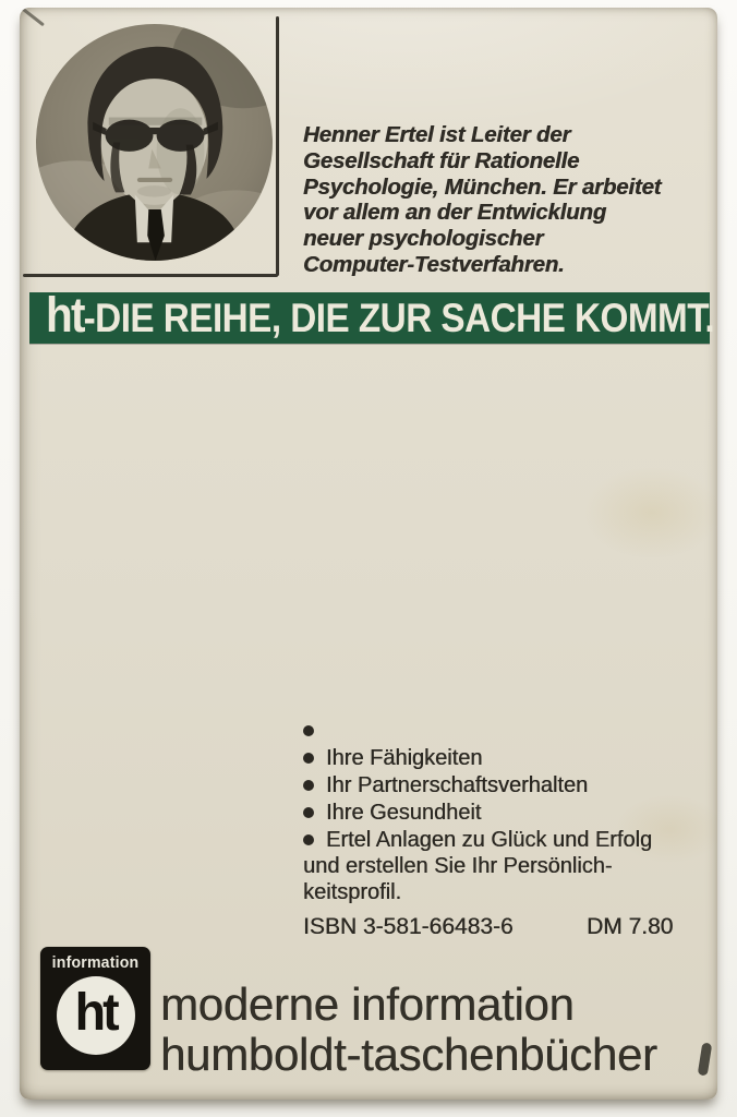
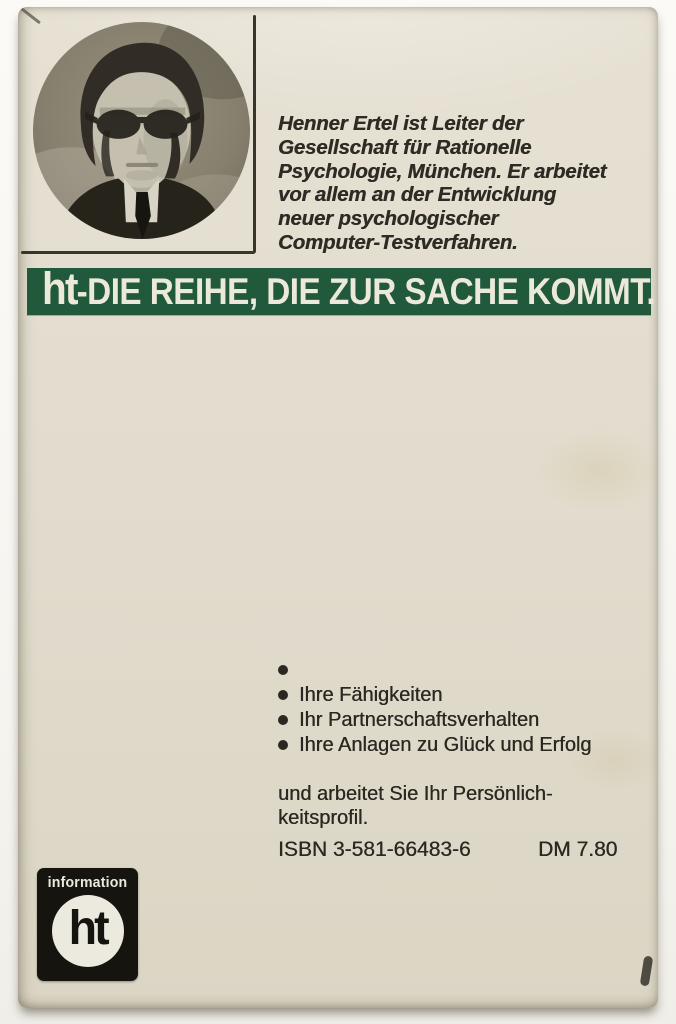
  Henner Ertel ist Leiter der
  Gesellschaft für Rationelle
  Psychologie, München. Er arbeitet
  vor allem an der Entwicklung
  neuer psychologischer
  Computer-Testverfahren.
  ht
  -DIE REIHE, DIE ZUR SACHE KOMMT.
  Ihre Fähigkeiten
  Ihr Partnerschaftsverhalten
- Ihre Gesundheit
- Ertel Anlagen zu Glück und Erfolg
+ Ihre Anlagen zu Glück und Erfolg
- und erstellen Sie Ihr Persönlich-
+ und arbeitet Sie Ihr Persönlich-
  keitsprofil.
  ISBN 3-581-66483-6
  DM 7.80
  information
  ht
- moderne information
- humboldt-taschenbücher
